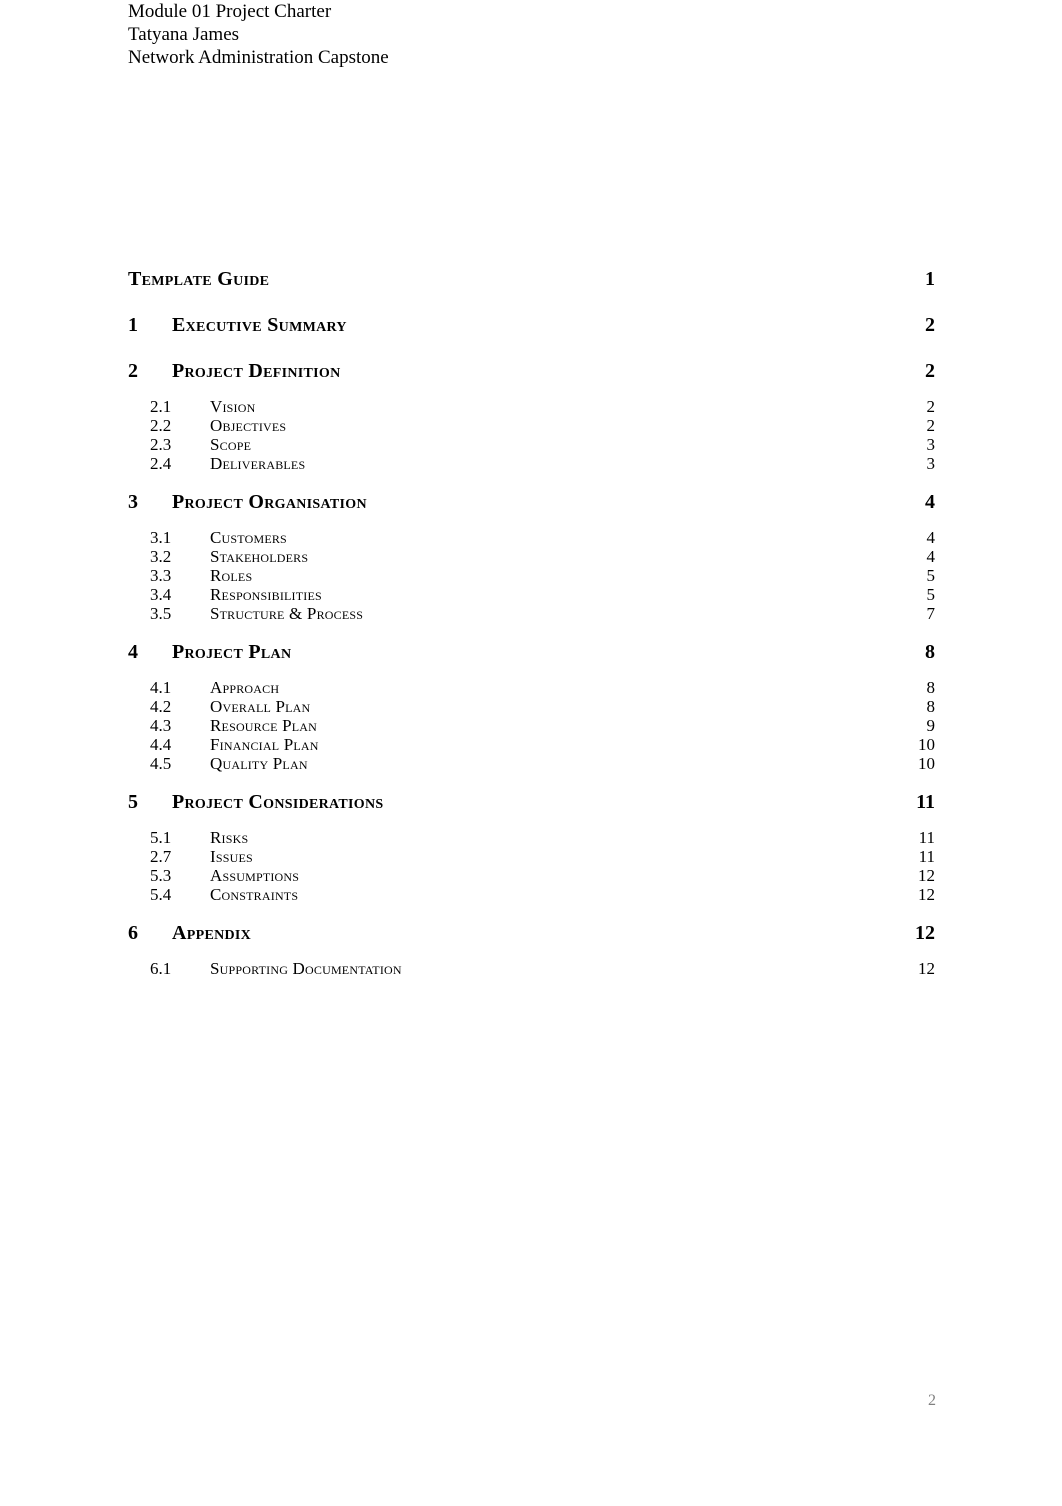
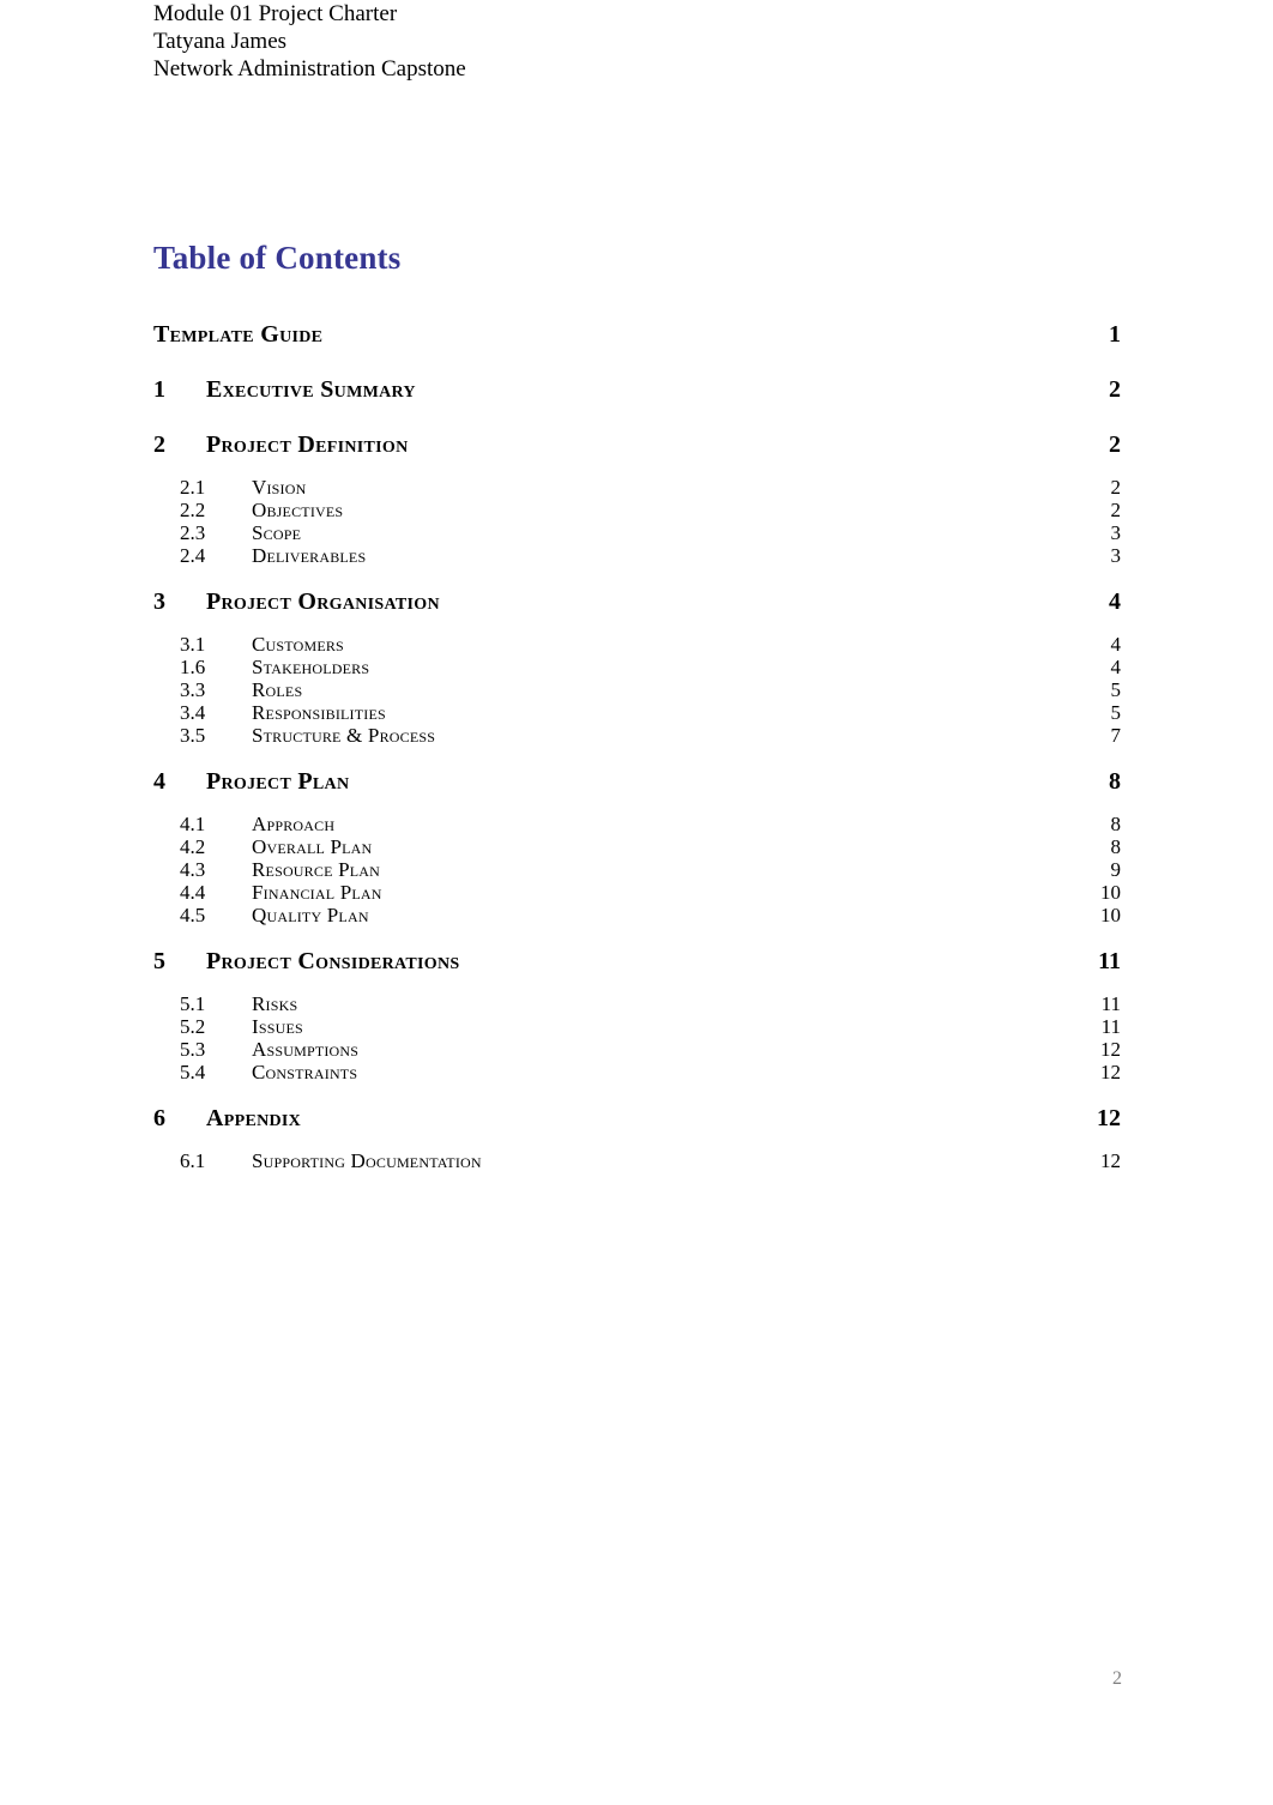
  Module 01 Project Charter
  Tatyana James
  Network Administration Capstone
+ Table of Contents
  Template Guide
  1
  1 Executive Summary
  2
  2 Project Definition
  2
  2.1 Vision
  2
  2.2 Objectives
  2
  2.3 Scope
  3
  2.4 Deliverables
  3
  3 Project Organisation
  4
  3.1 Customers
  4
- 3.2 Stakeholders
+ 1.6 Stakeholders
  4
  3.3 Roles
  5
  3.4 Responsibilities
  5
  3.5 Structure & Process
  7
  4 Project Plan
  8
  4.1 Approach
  8
  4.2 Overall Plan
  8
  4.3 Resource Plan
  9
  4.4 Financial Plan
  10
  4.5 Quality Plan
  10
  5 Project Considerations
  11
  5.1 Risks
  11
- 2.7 Issues
+ 5.2 Issues
  11
  5.3 Assumptions
  12
  5.4 Constraints
  12
  6 Appendix
  12
  6.1 Supporting Documentation
  12
  2
